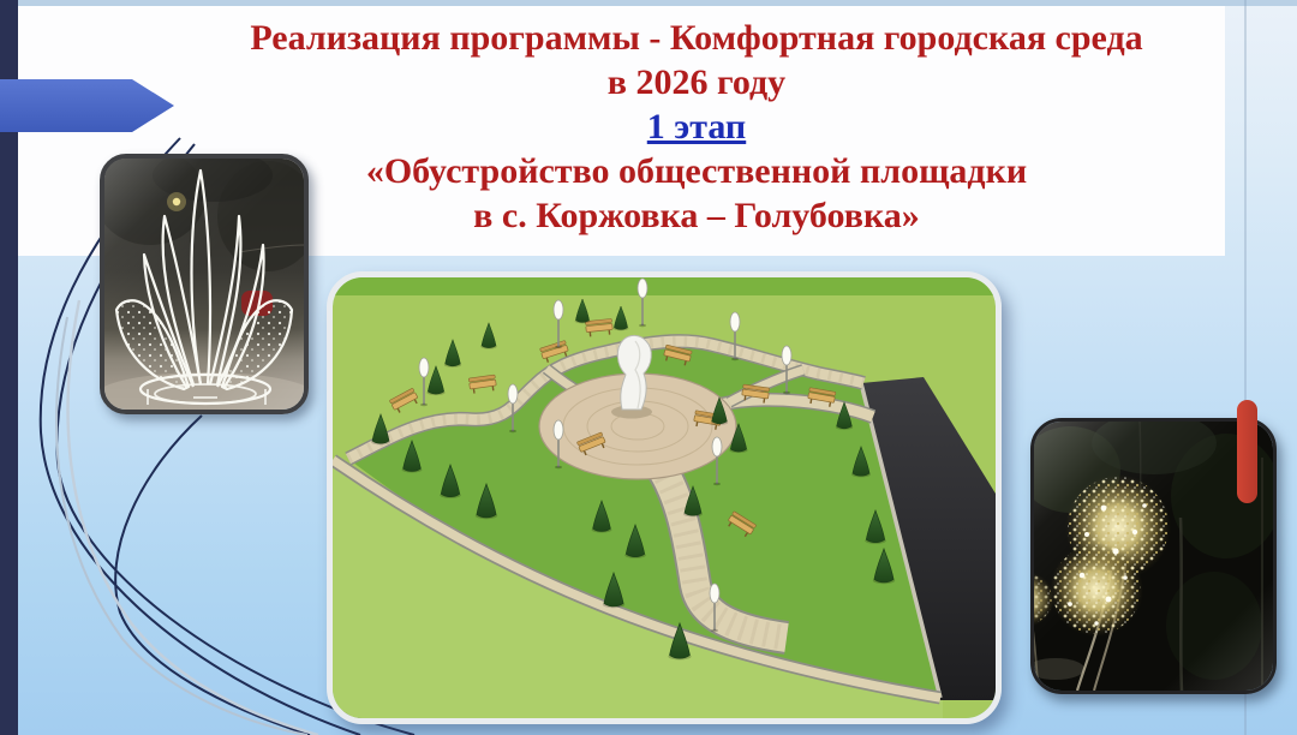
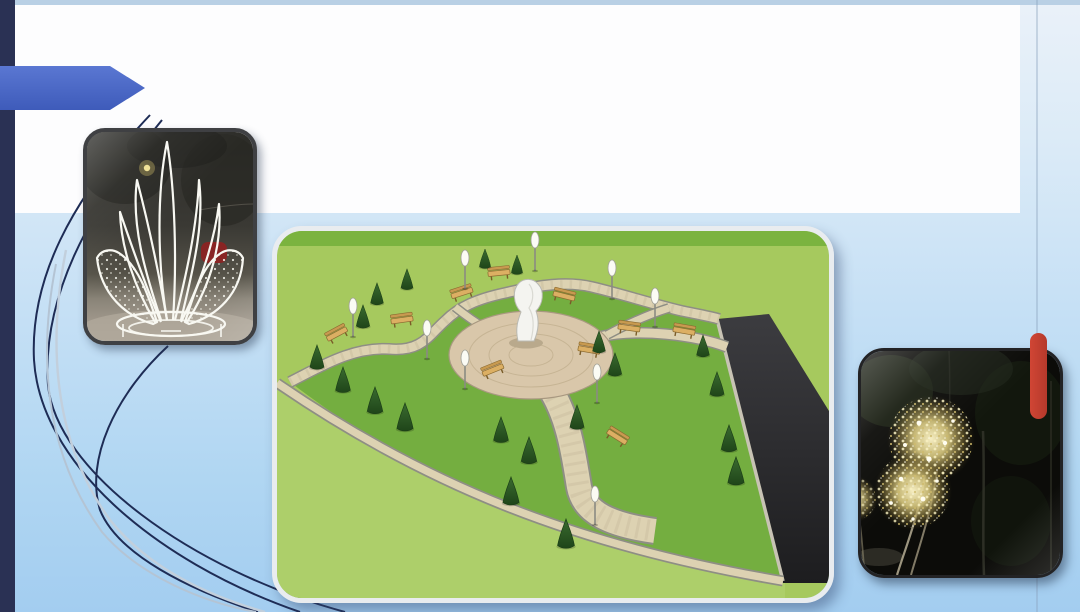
- Реализация программы - Комфортная городская среда
- в 2026 году
- 1 этап
- «Обустройство общественной площадки
- в с. Коржовка – Голубовка»
